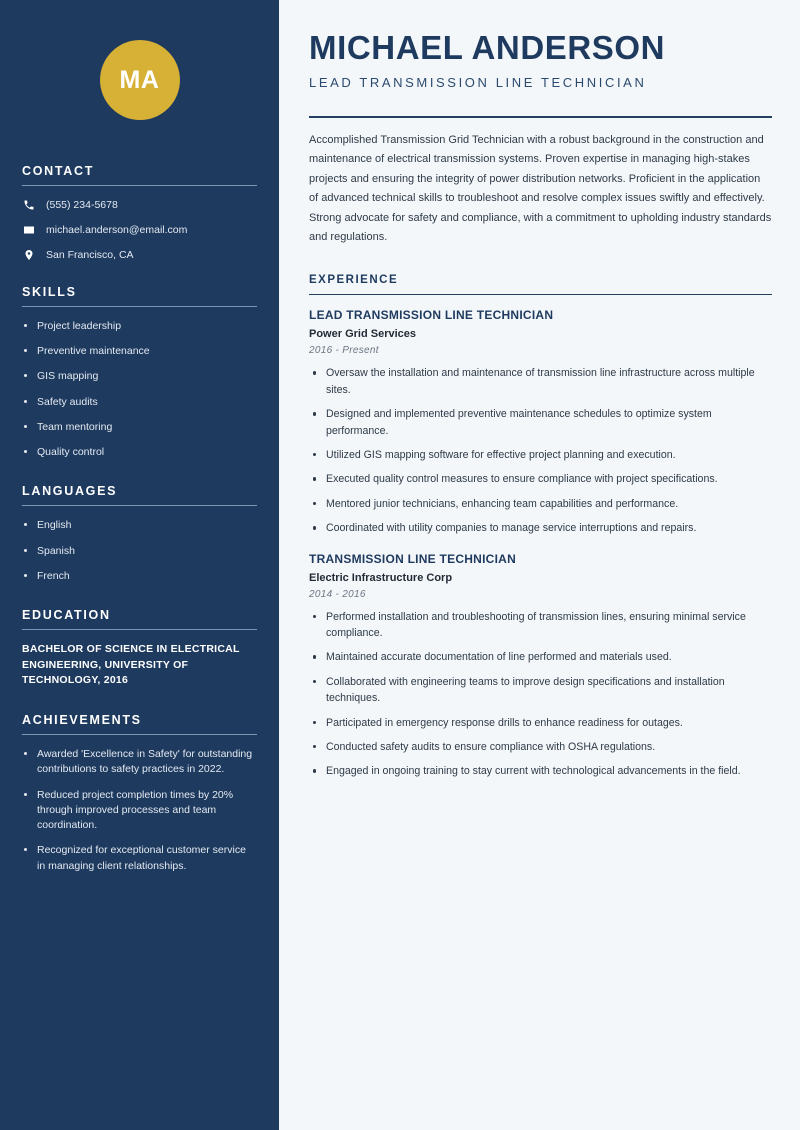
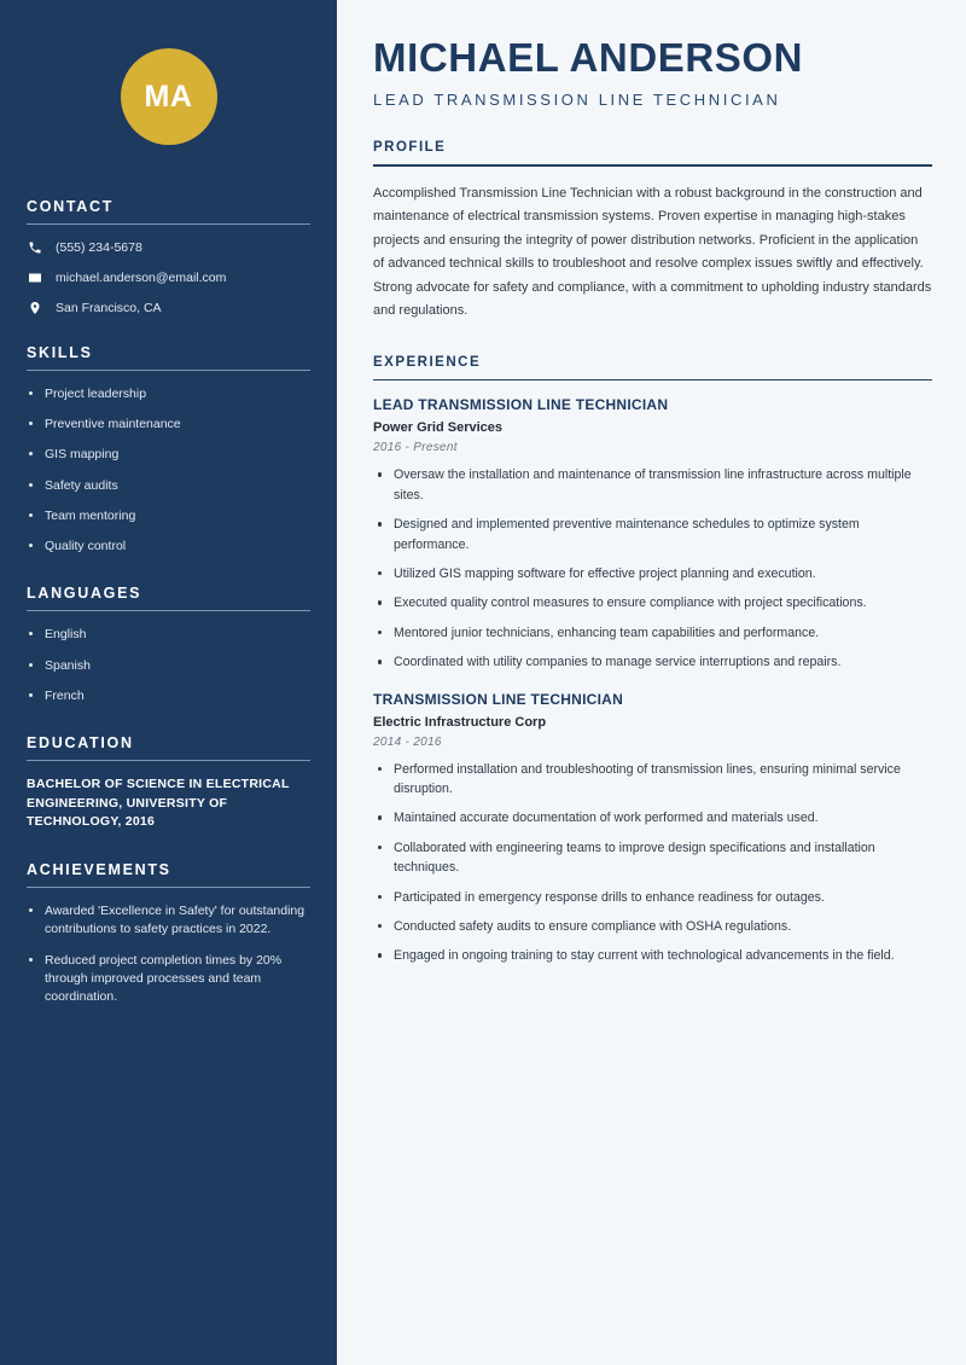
  MA
  CONTACT
  (555) 234-5678
  michael.anderson@email.com
  San Francisco, CA
  SKILLS
  Project leadership
  Preventive maintenance
  GIS mapping
  Safety audits
  Team mentoring
  Quality control
  LANGUAGES
  English
  Spanish
  French
  EDUCATION
  BACHELOR OF SCIENCE IN ELECTRICAL ENGINEERING, UNIVERSITY OF TECHNOLOGY, 2016
  ACHIEVEMENTS
  Awarded 'Excellence in Safety' for outstanding contributions to safety practices in 2022.
  Reduced project completion times by 20% through improved processes and team coordination.
- Recognized for exceptional customer service in managing client relationships.
  MICHAEL ANDERSON
  LEAD TRANSMISSION LINE TECHNICIAN
+ PROFILE
- Accomplished Transmission Grid Technician with a robust background in the construction and maintenance of electrical transmission systems. Proven expertise in managing high-stakes projects and ensuring the integrity of power distribution networks. Proficient in the application of advanced technical skills to troubleshoot and resolve complex issues swiftly and effectively. Strong advocate for safety and compliance, with a commitment to upholding industry standards and regulations.
+ Accomplished Transmission Line Technician with a robust background in the construction and maintenance of electrical transmission systems. Proven expertise in managing high-stakes projects and ensuring the integrity of power distribution networks. Proficient in the application of advanced technical skills to troubleshoot and resolve complex issues swiftly and effectively. Strong advocate for safety and compliance, with a commitment to upholding industry standards and regulations.
  EXPERIENCE
  LEAD TRANSMISSION LINE TECHNICIAN
  Power Grid Services
  2016 - Present
  Oversaw the installation and maintenance of transmission line infrastructure across multiple sites.
  Designed and implemented preventive maintenance schedules to optimize system performance.
  Utilized GIS mapping software for effective project planning and execution.
  Executed quality control measures to ensure compliance with project specifications.
  Mentored junior technicians, enhancing team capabilities and performance.
  Coordinated with utility companies to manage service interruptions and repairs.
  TRANSMISSION LINE TECHNICIAN
  Electric Infrastructure Corp
  2014 - 2016
- Performed installation and troubleshooting of transmission lines, ensuring minimal service compliance.
+ Performed installation and troubleshooting of transmission lines, ensuring minimal service disruption.
- Maintained accurate documentation of line performed and materials used.
+ Maintained accurate documentation of work performed and materials used.
  Collaborated with engineering teams to improve design specifications and installation techniques.
  Participated in emergency response drills to enhance readiness for outages.
  Conducted safety audits to ensure compliance with OSHA regulations.
  Engaged in ongoing training to stay current with technological advancements in the field.
